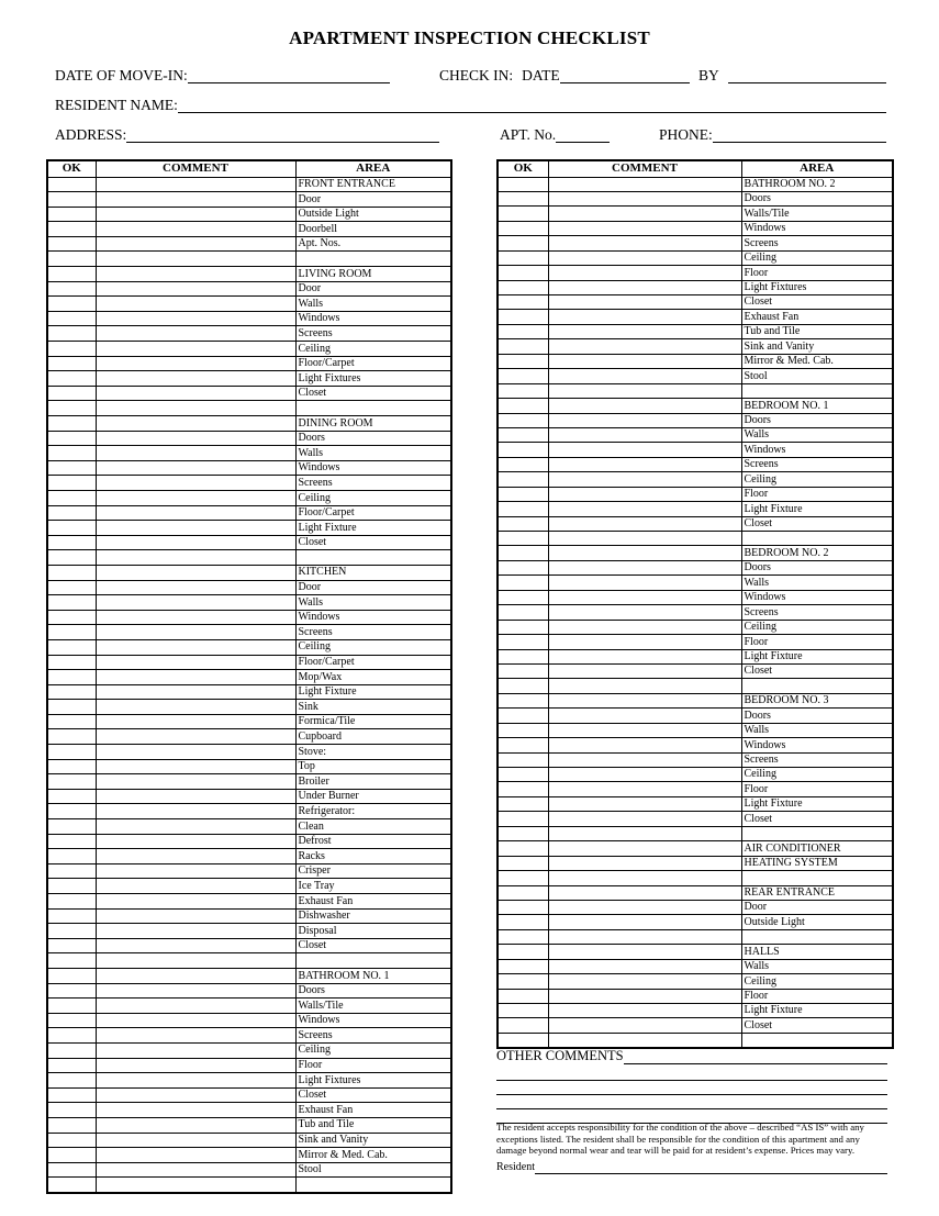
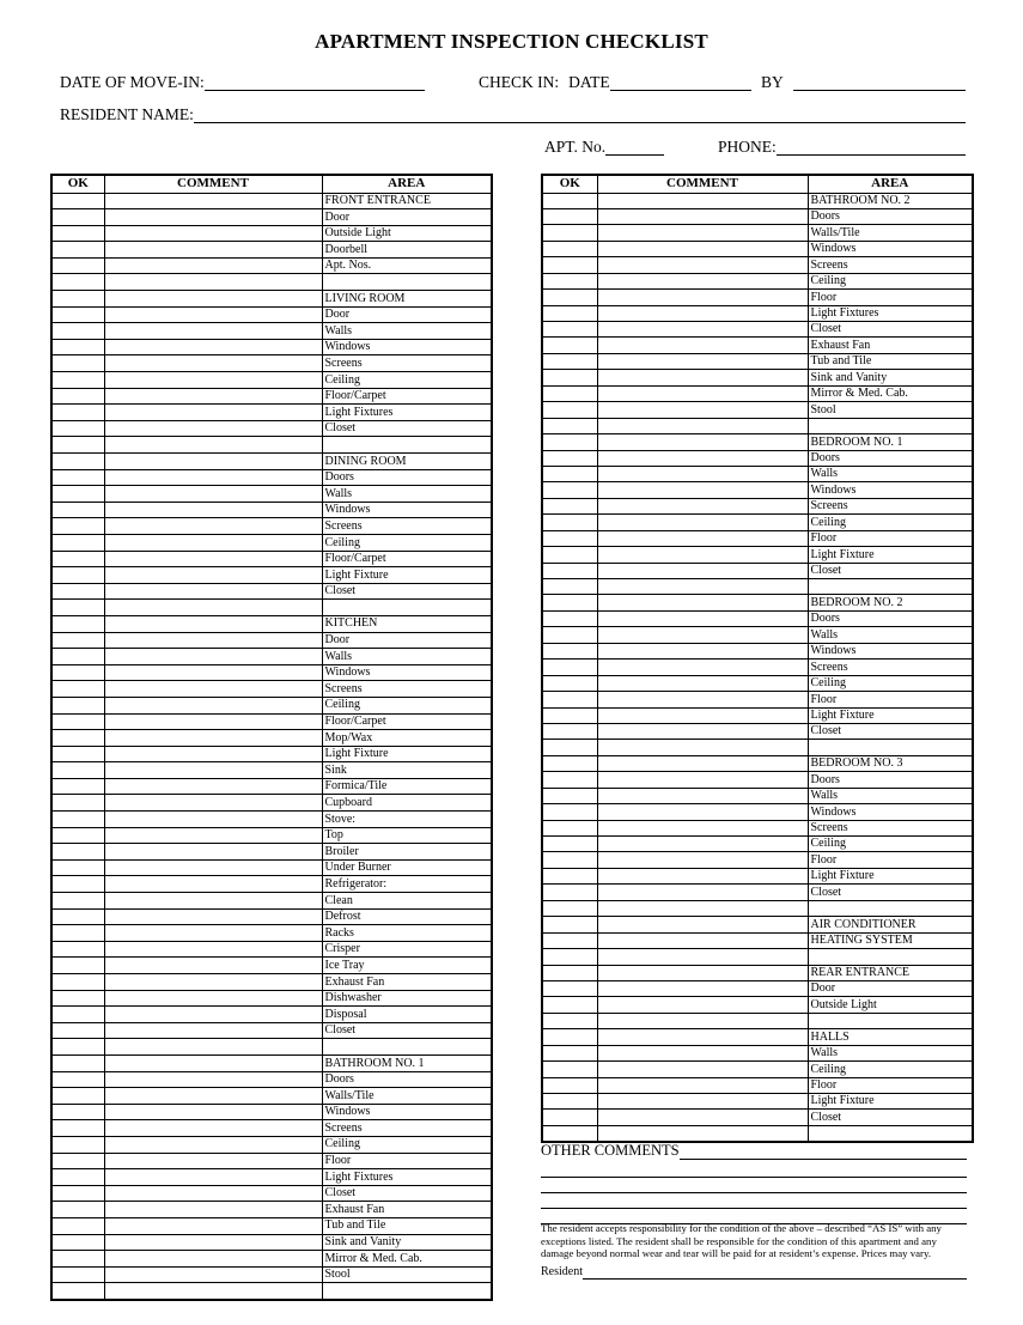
  APARTMENT INSPECTION CHECKLIST
  DATE OF MOVE-IN:
  CHECK IN:
  DATE
  BY
  RESIDENT NAME:
- ADDRESS:
  APT. No.
  PHONE:
  OK	COMMENT	AREA
  		FRONT ENTRANCE
  		Door
  		Outside Light
  		Doorbell
  		Apt. Nos.
  		LIVING ROOM
  		Door
  		Walls
  		Windows
  		Screens
  		Ceiling
  		Floor/Carpet
  		Light Fixtures
  		Closet
  		DINING ROOM
  		Doors
  		Walls
  		Windows
  		Screens
  		Ceiling
  		Floor/Carpet
  		Light Fixture
  		Closet
  		KITCHEN
  		Door
  		Walls
  		Windows
  		Screens
  		Ceiling
  		Floor/Carpet
  		Mop/Wax
  		Light Fixture
  		Sink
  		Formica/Tile
  		Cupboard
  		Stove:
  		Top
  		Broiler
  		Under Burner
  		Refrigerator:
  		Clean
  		Defrost
  		Racks
  		Crisper
  		Ice Tray
  		Exhaust Fan
  		Dishwasher
  		Disposal
  		Closet
  		BATHROOM NO. 1
  		Doors
  		Walls/Tile
  		Windows
  		Screens
  		Ceiling
  		Floor
  		Light Fixtures
  		Closet
  		Exhaust Fan
  		Tub and Tile
  		Sink and Vanity
  		Mirror & Med. Cab.
  		Stool
  OK	COMMENT	AREA
  		BATHROOM NO. 2
  		Doors
  		Walls/Tile
  		Windows
  		Screens
  		Ceiling
  		Floor
  		Light Fixtures
  		Closet
  		Exhaust Fan
  		Tub and Tile
  		Sink and Vanity
  		Mirror & Med. Cab.
  		Stool
  		BEDROOM NO. 1
  		Doors
  		Walls
  		Windows
  		Screens
  		Ceiling
  		Floor
  		Light Fixture
  		Closet
  		BEDROOM NO. 2
  		Doors
  		Walls
  		Windows
  		Screens
  		Ceiling
  		Floor
  		Light Fixture
  		Closet
  		BEDROOM NO. 3
  		Doors
  		Walls
  		Windows
  		Screens
  		Ceiling
  		Floor
  		Light Fixture
  		Closet
  		AIR CONDITIONER
  		HEATING SYSTEM
  		REAR ENTRANCE
  		Door
  		Outside Light
  		HALLS
  		Walls
  		Ceiling
  		Floor
  		Light Fixture
  		Closet
  OTHER COMMENTS
  The resident accepts responsibility for the condition of the above – described “AS IS” with any exceptions listed. The resident shall be responsible for the condition of this apartment and any damage beyond normal wear and tear will be paid for at resident’s expense. Prices may vary.
  Resident
